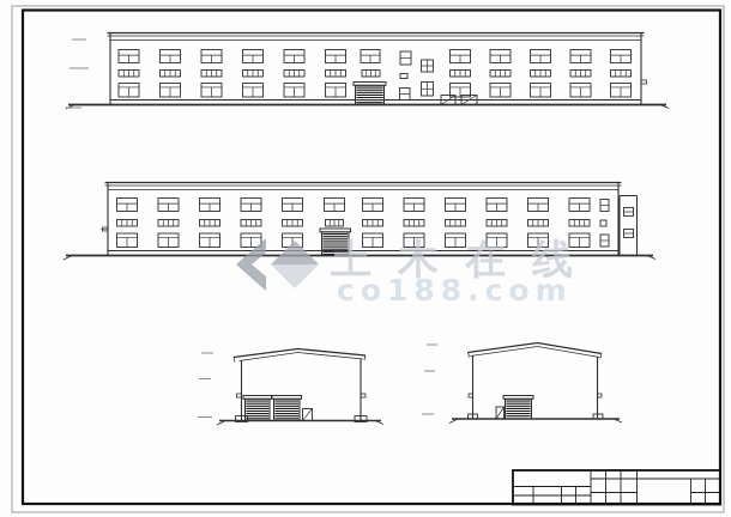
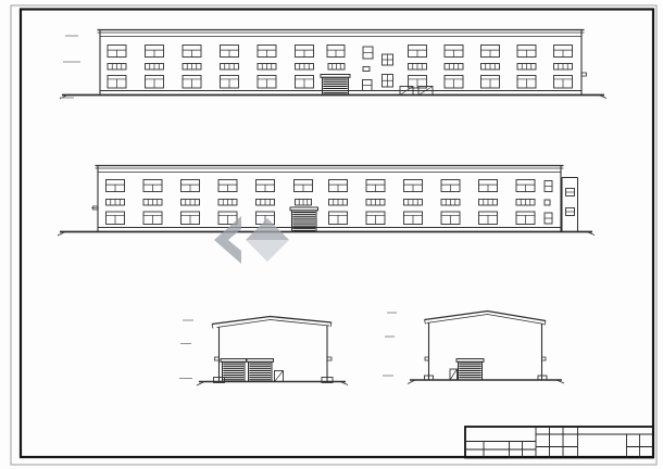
- 土木在线
- co188.com
